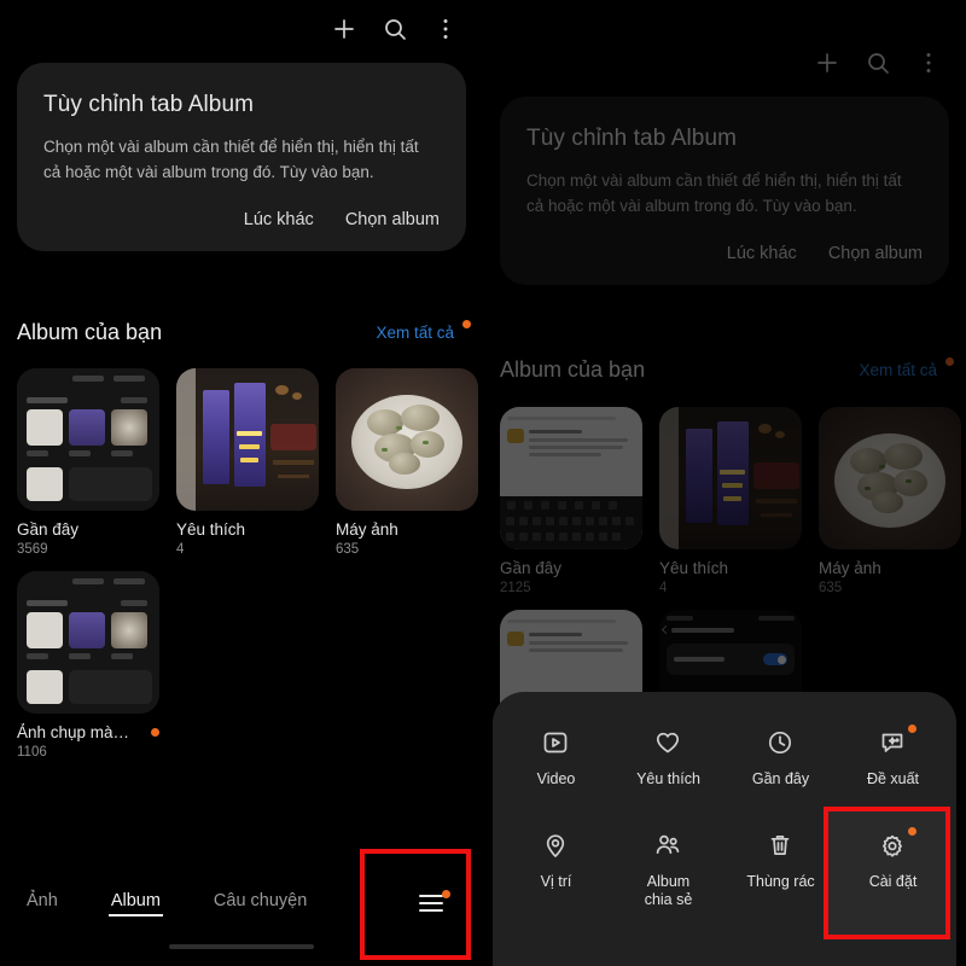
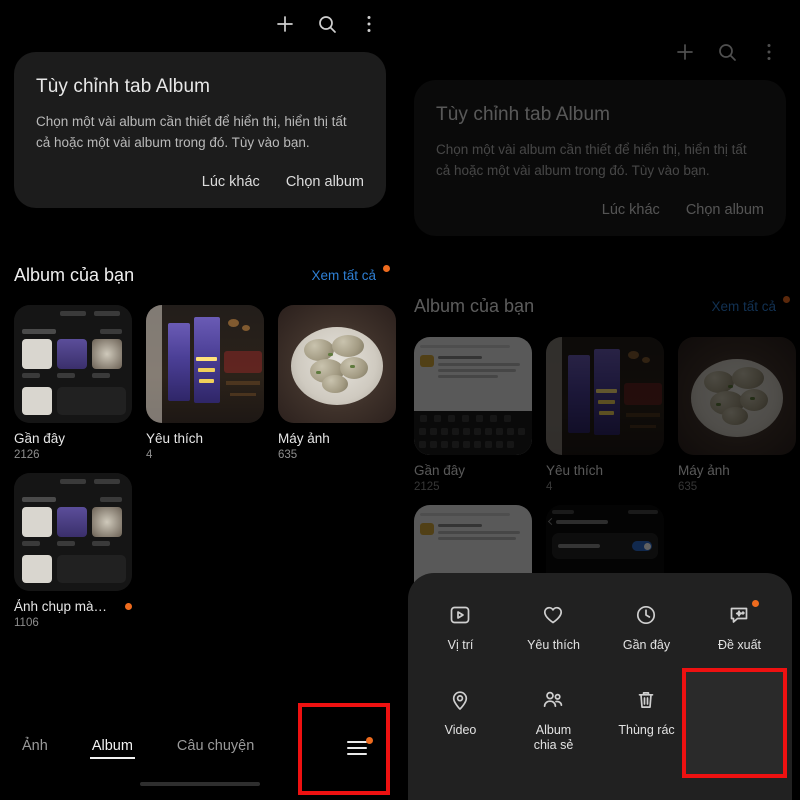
  Tùy chỉnh tab Album
  Chọn một vài album cần thiết để hiển thị, hiển thị tất cả hoặc một vài album trong đó. Tùy vào bạn.
  Lúc khác
  Chọn album
  Album của bạn
  Xem tất cả
  Gần đây
- 3569
+ 2126
  Yêu thích
  4
  Máy ảnh
  635
  Ảnh chụp mà…
  1106
  Ảnh
  Album
  Câu chuyện
  Tùy chỉnh tab Album
  Chọn một vài album cần thiết để hiển thị, hiển thị tất cả hoặc một vài album trong đó. Tùy vào bạn.
  Lúc khác
  Chọn album
  Album của bạn
  Xem tất cả
  Gần đây
  2125
  Yêu thích
  4
  Máy ảnh
  635
- Video
+ Vị trí
  Yêu thích
  Gần đây
  Đề xuất
- Vị trí
+ Video
  Album
  chia sẻ
  Thùng rác
- Cài đặt
